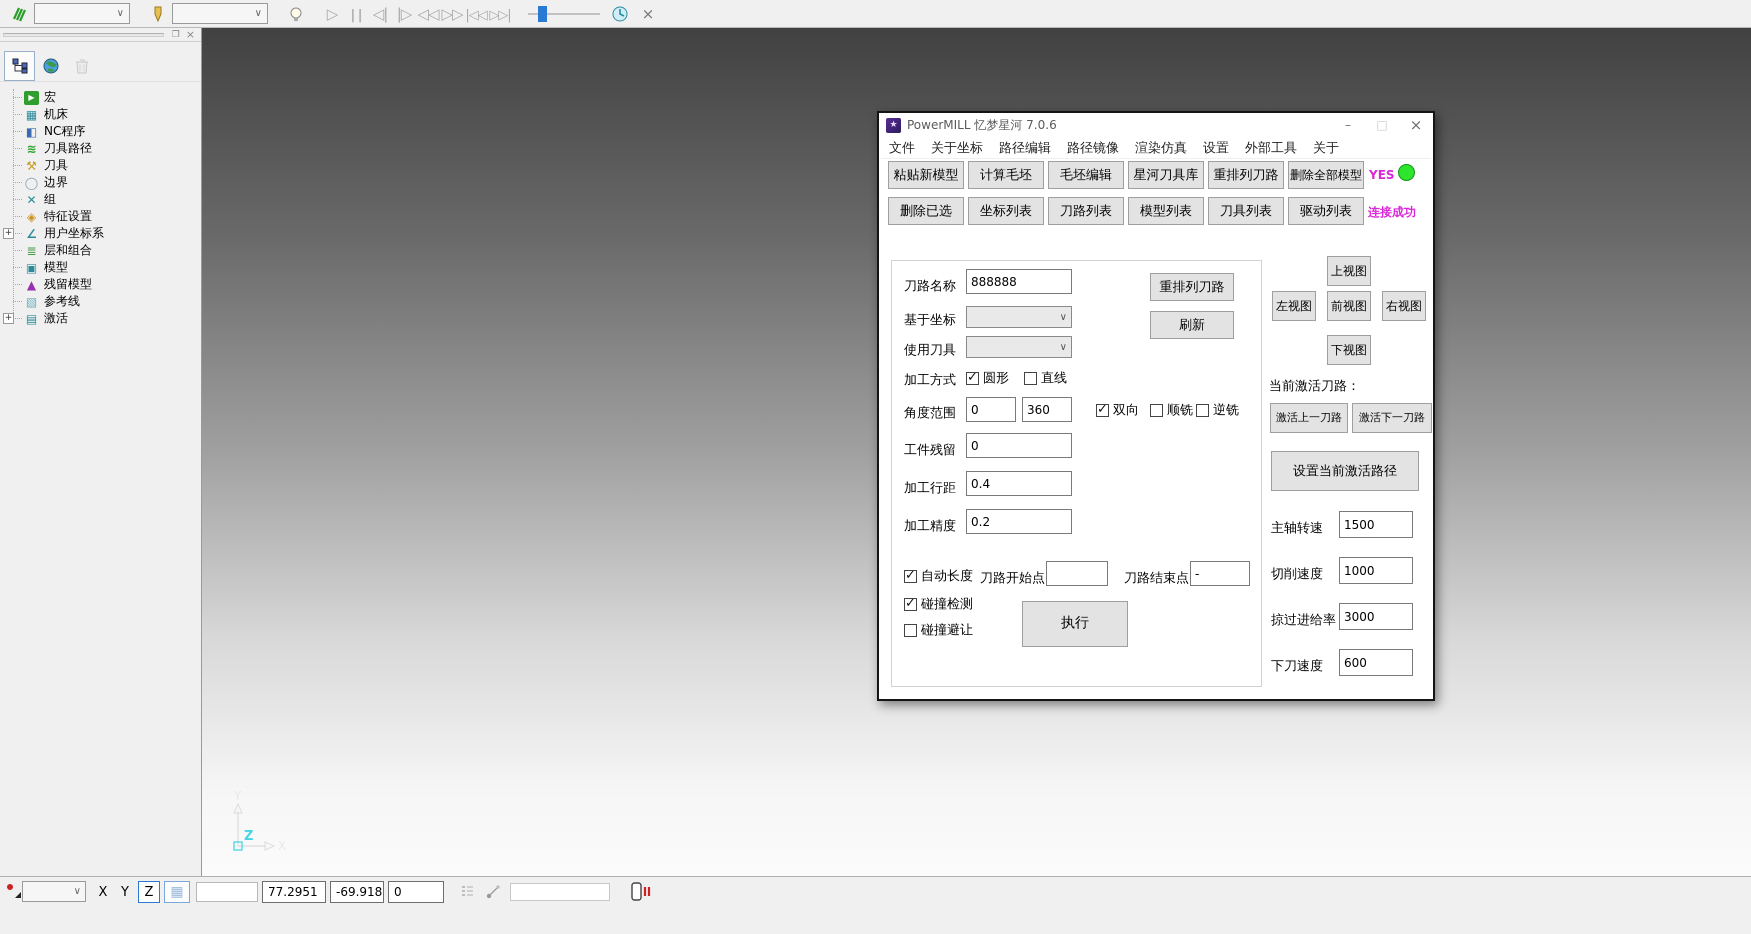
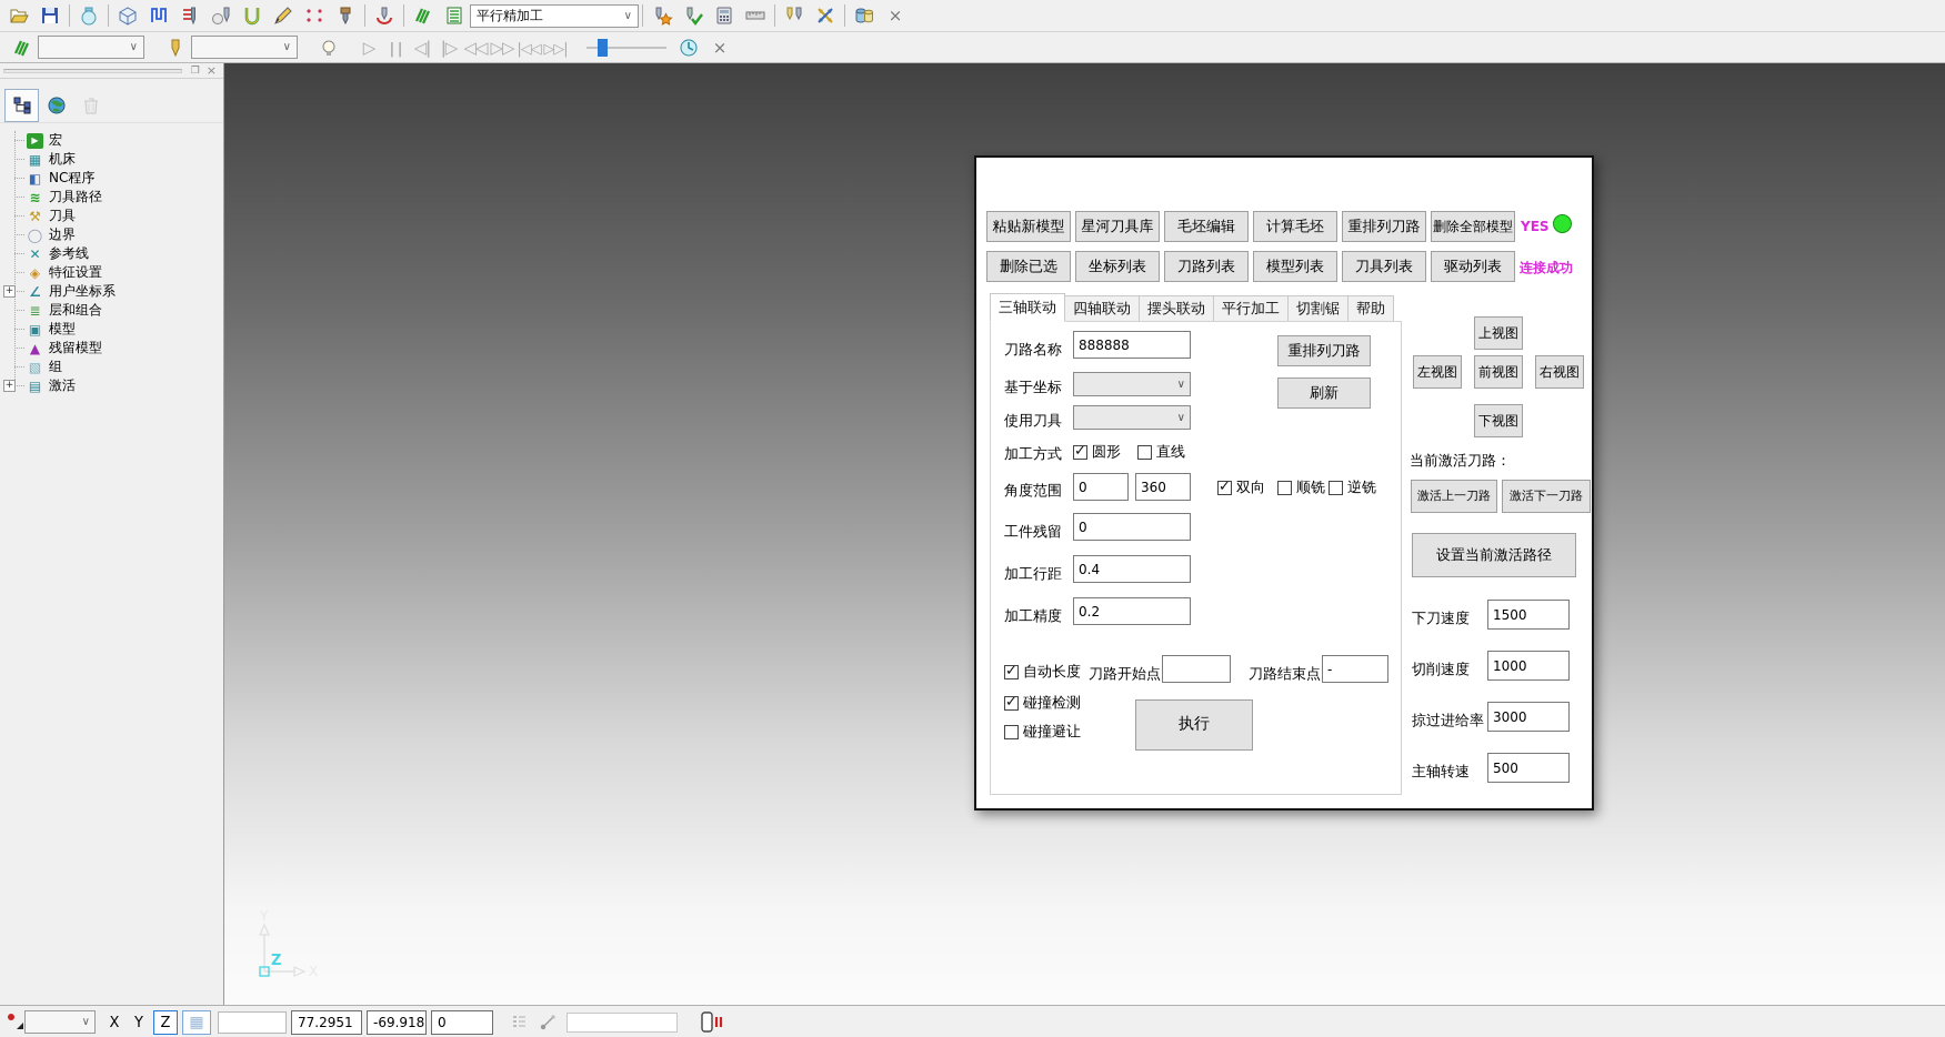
+ 平行精加工
  宏
  机床
  NC程序
  刀具路径
  刀具
  边界
- 组
+ 参考线
  特征设置
  用户坐标系
  层和组合
  模型
  残留模型
- 参考线
+ 组
  激活
  Z
- PowerMILL 忆梦星河 7.0.6
- 文件
- 关于坐标
- 路径编辑
- 路径镜像
- 渲染仿真
- 设置
- 外部工具
- 关于
  粘贴新模型
- 计算毛坯
+ 星河刀具库
  毛坯编辑
- 星河刀具库
+ 计算毛坯
  重排列刀路
  删除全部模型
  YES
  删除已选
  坐标列表
  刀路列表
  模型列表
  刀具列表
  驱动列表
  连接成功
+ 三轴联动
+ 四轴联动
+ 摆头联动
+ 平行加工
+ 切割锯
+ 帮助
  刀路名称
  888888
  重排列刀路
  基于坐标
  刷新
  使用刀具
  加工方式
  圆形
  直线
  角度范围
  0
  360
  双向
  顺铣
  逆铣
  工件残留
  0
  加工行距
  0.4
  加工精度
  0.2
  自动长度
  刀路开始点
  刀路结束点
  -
  碰撞检测
  碰撞避让
  执行
  上视图
  左视图
  前视图
  右视图
  下视图
  当前激活刀路：
  激活上一刀路
  激活下一刀路
  设置当前激活路径
- 主轴转速
+ 下刀速度
  1500
  切削速度
  1000
  掠过进给率
  3000
- 下刀速度
+ 主轴转速
- 600
+ 500
  X
  Y
  Z
  77.2951
  -69.918
  0
